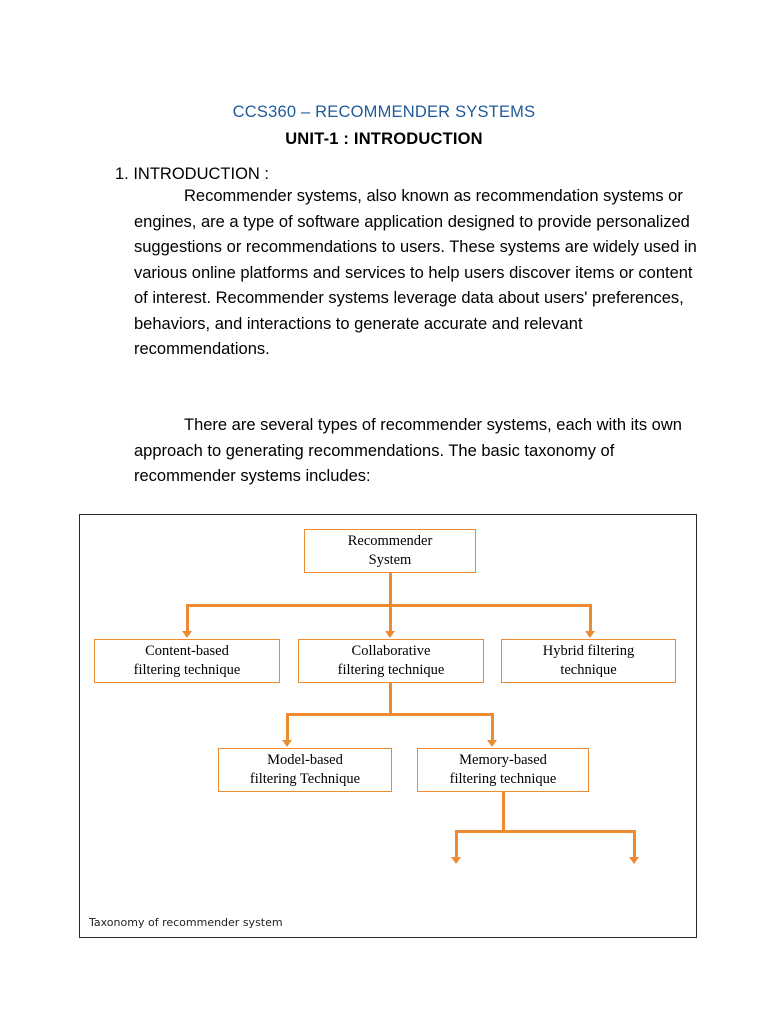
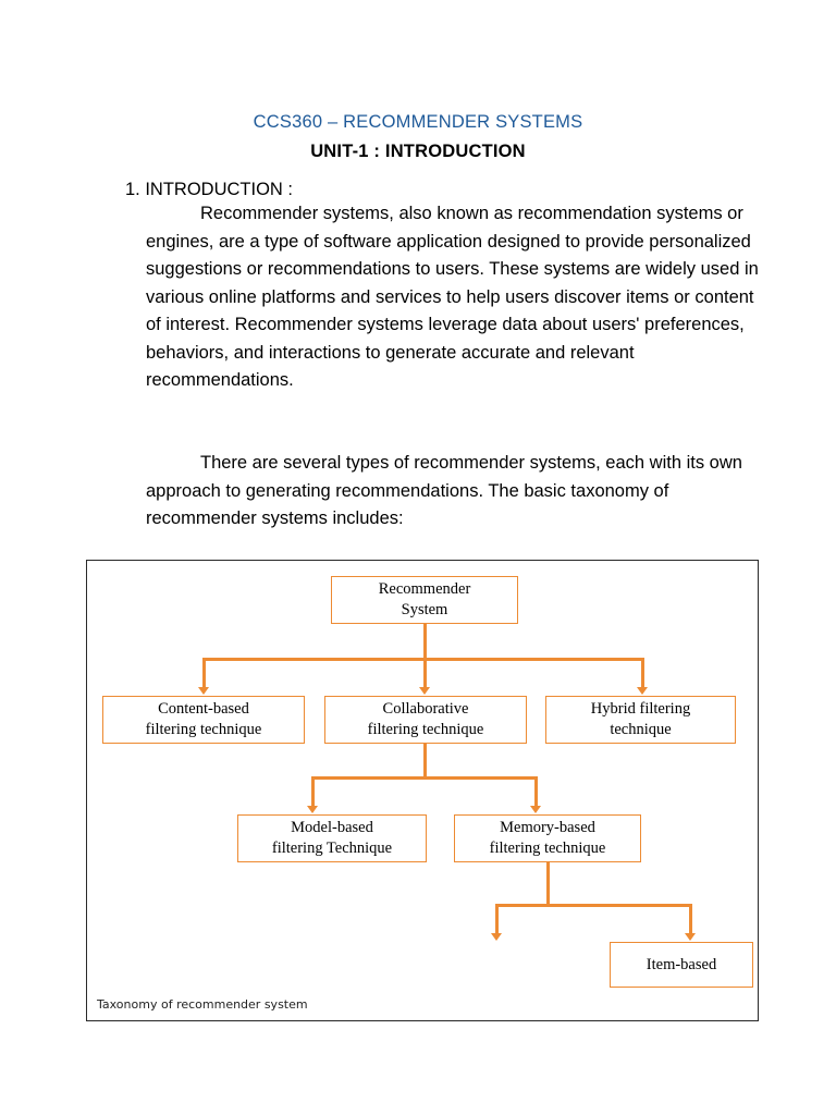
  CCS360 – RECOMMENDER SYSTEMS
  UNIT-1 : INTRODUCTION
  1. INTRODUCTION :
  Recommender systems, also known as recommendation systems or engines, are a type of software application designed to provide personalized suggestions or recommendations to users. These systems are widely used in various online platforms and services to help users discover items or content of interest. Recommender systems leverage data about users' preferences, behaviors, and interactions to generate accurate and relevant recommendations.
  There are several types of recommender systems, each with its own approach to generating recommendations. The basic taxonomy of recommender systems includes:
  Recommender
  System
  Content-based
  filtering technique
  Collaborative
  filtering technique
  Hybrid filtering
  technique
  Model-based
  filtering Technique
  Memory-based
  filtering technique
+ Item-based
  Taxonomy of recommender system
